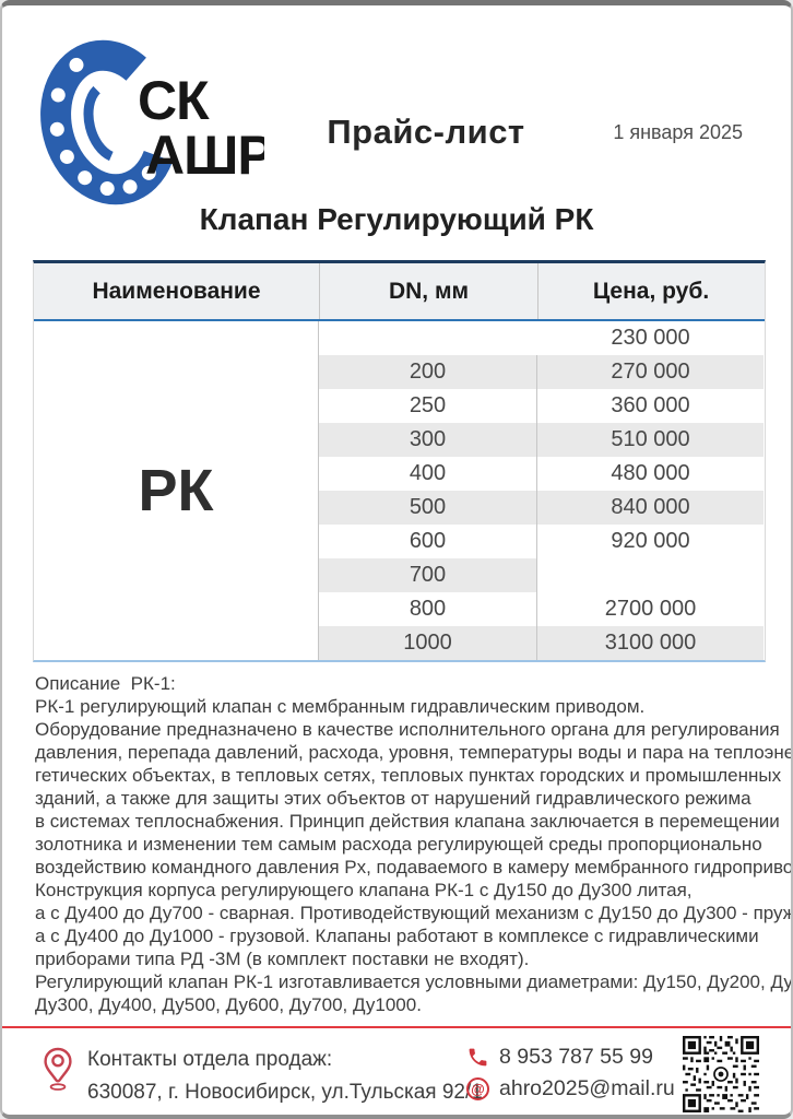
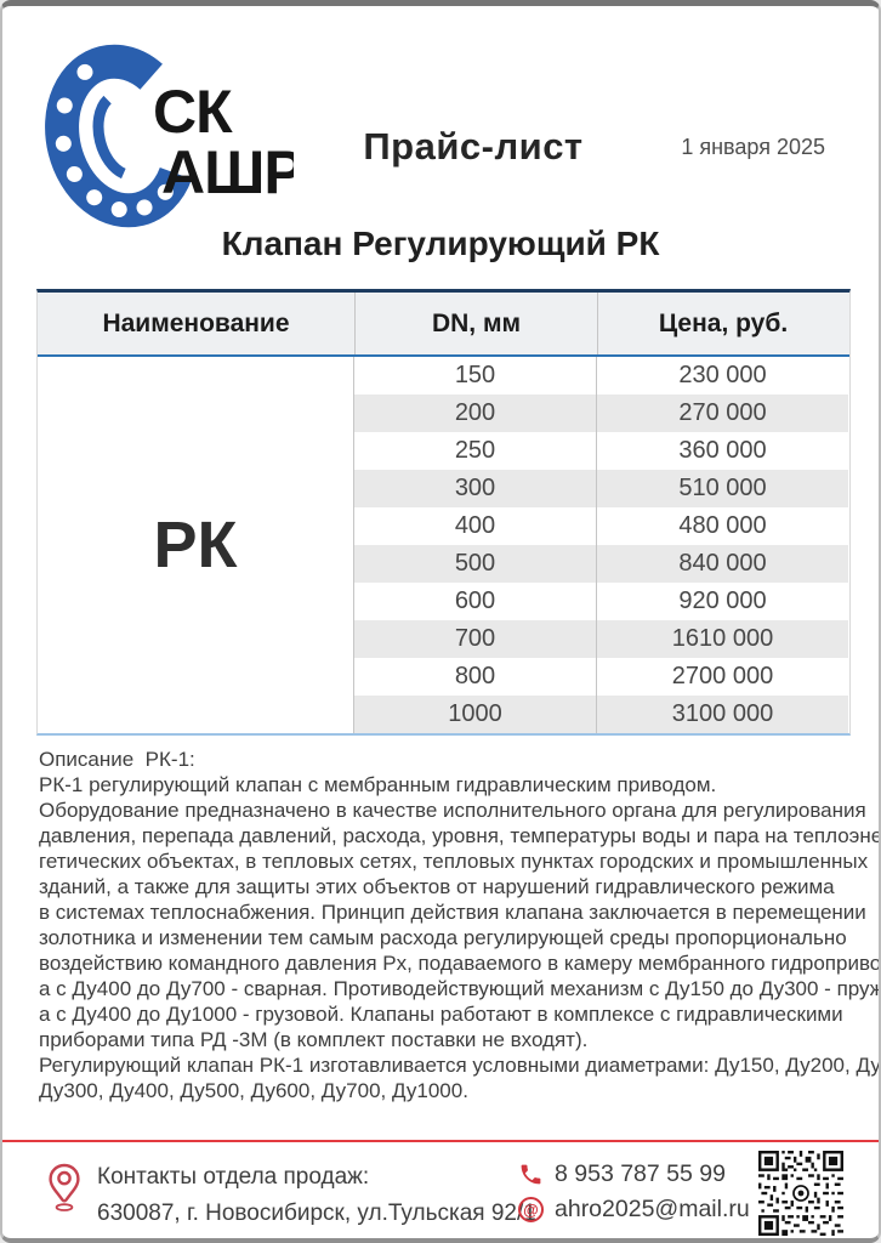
  СК
  АШР
  Прайс-лист
  1 января 2025
  Клапан Регулирующий РК
  Наименование
  DN, мм
  Цена, руб.
  РК
+ 150
  230 000
  200
  270 000
  250
  360 000
  300
  510 000
  400
  480 000
  500
  840 000
  600
  920 000
  700
+ 1610 000
  800
  2700 000
  1000
  3100 000
  Описание РК-1:
  РК-1 регулирующий клапан с мембранным гидравлическим приводом.
  Оборудование предназначено в качестве исполнительного органа для регулирования
  давления, перепада давлений, расхода, уровня, температуры воды и пара на теплоэне
  гетических объектах, в тепловых сетях, тепловых пунктах городских и промышленных
  зданий, а также для защиты этих объектов от нарушений гидравлического режима
  в системах теплоснабжения. Принцип действия клапана заключается в перемещении
  золотника и изменении тем самым расхода регулирующей среды пропорционально
  воздействию командного давления Рх, подаваемого в камеру мембранного гидроприво
- Конструкция корпуса регулирующего клапана РК-1 с Ду150 до Ду300 литая,
  а с Ду400 до Ду700 - сварная. Противодействующий механизм с Ду150 до Ду300 - пруж
  а с Ду400 до Ду1000 - грузовой. Клапаны работают в комплексе с гидравлическими
  приборами типа РД -3М (в комплект поставки не входят).
  Регулирующий клапан РК-1 изготавливается условными диаметрами: Ду150, Ду200, Ду
  Ду300, Ду400, Ду500, Ду600, Ду700, Ду1000.
  Контакты отдела продаж:
  630087, г. Новосибирск, ул.Тульская 92/1
  8 953 787 55 99
  @
  ahro2025@mail.ru
